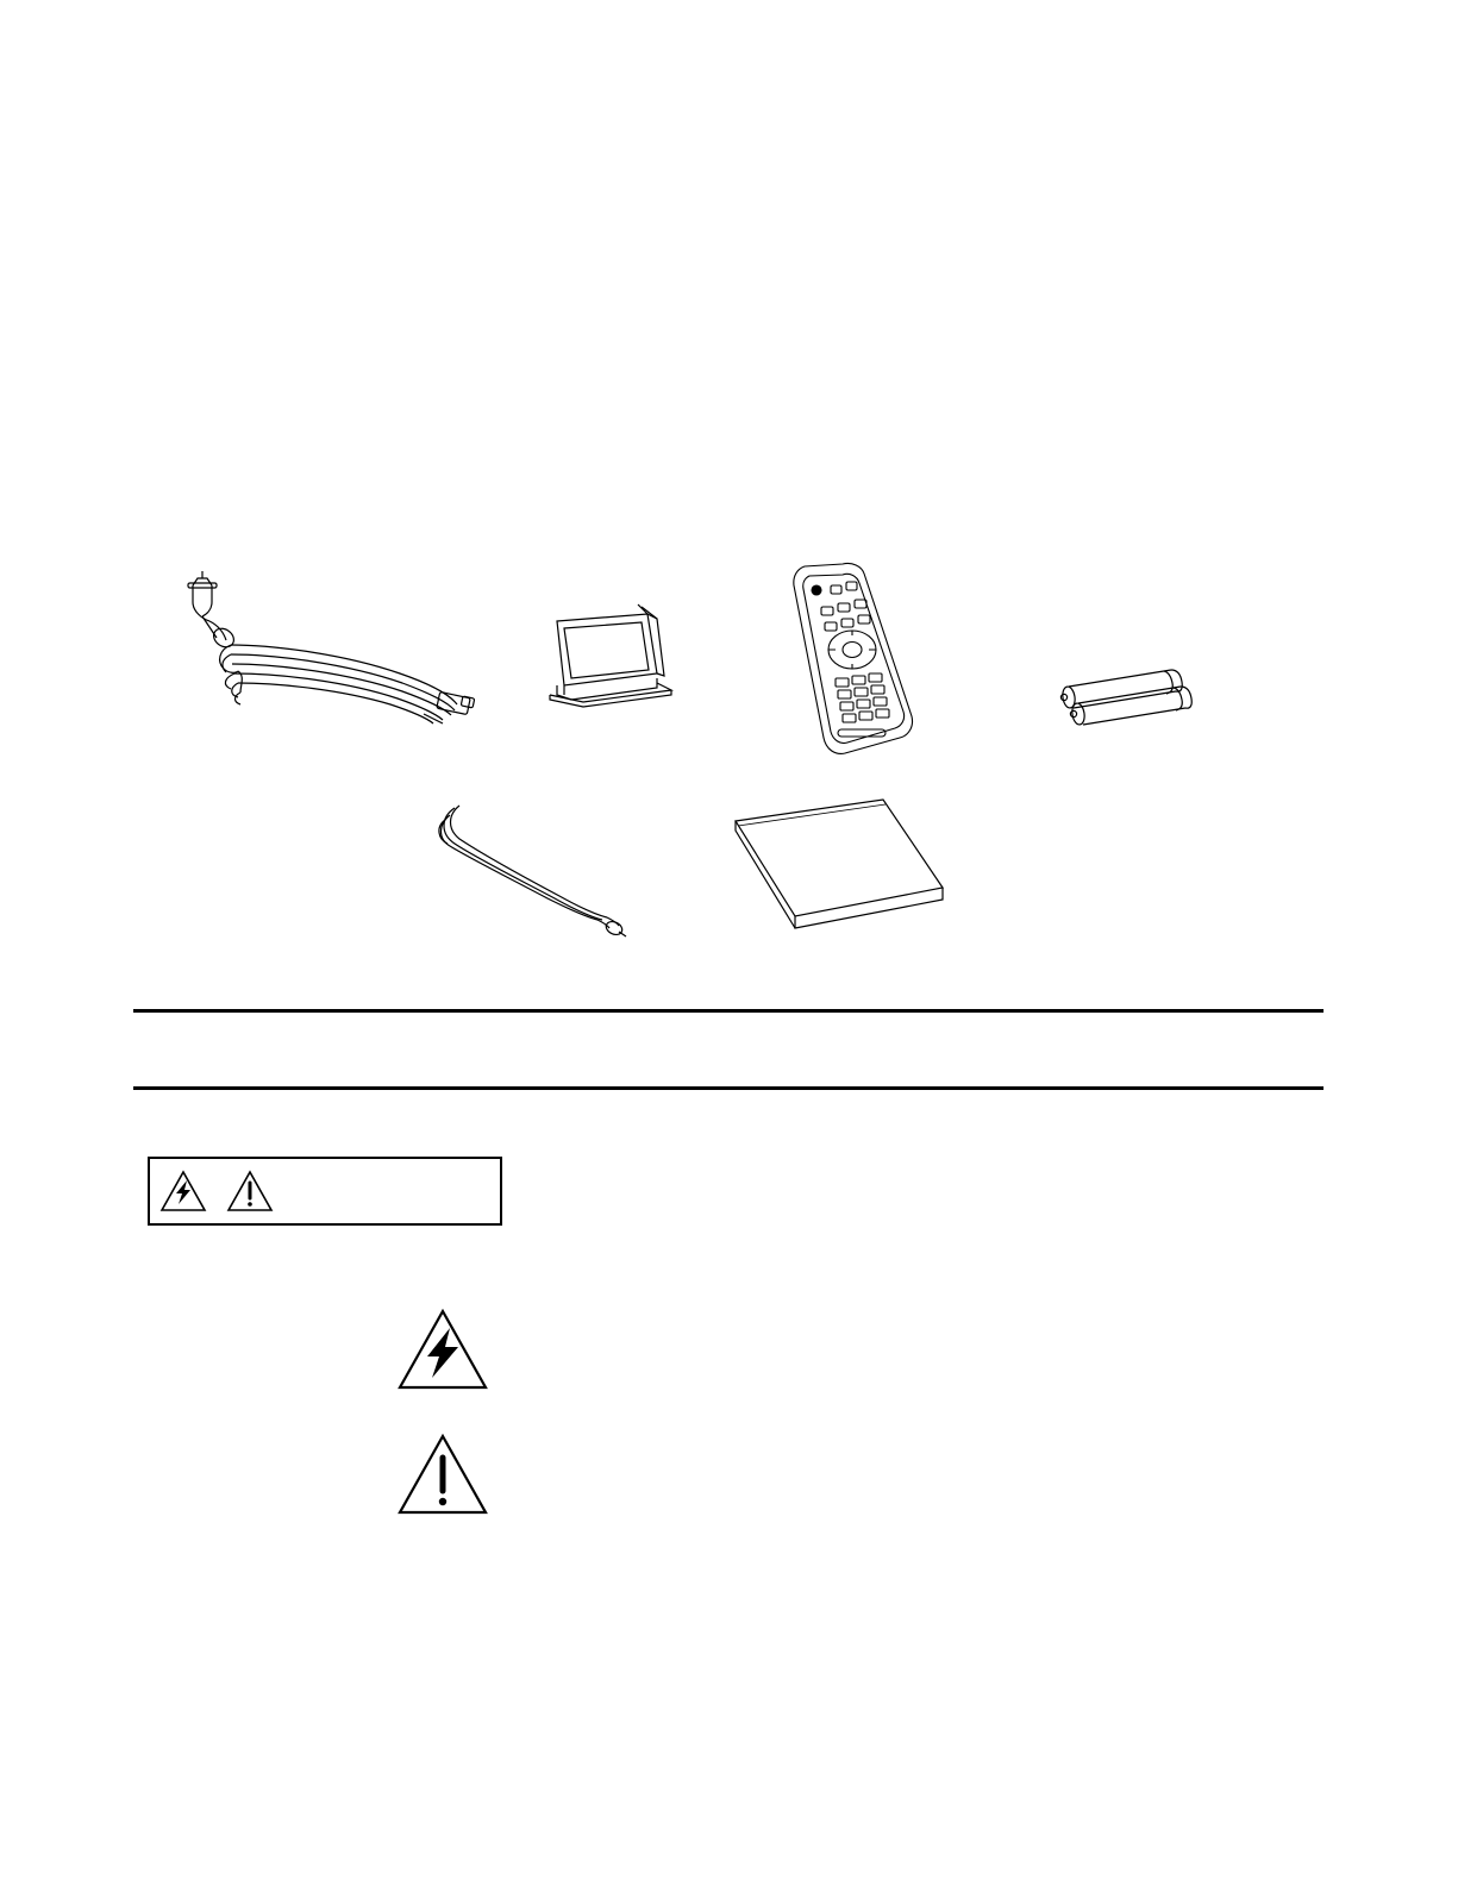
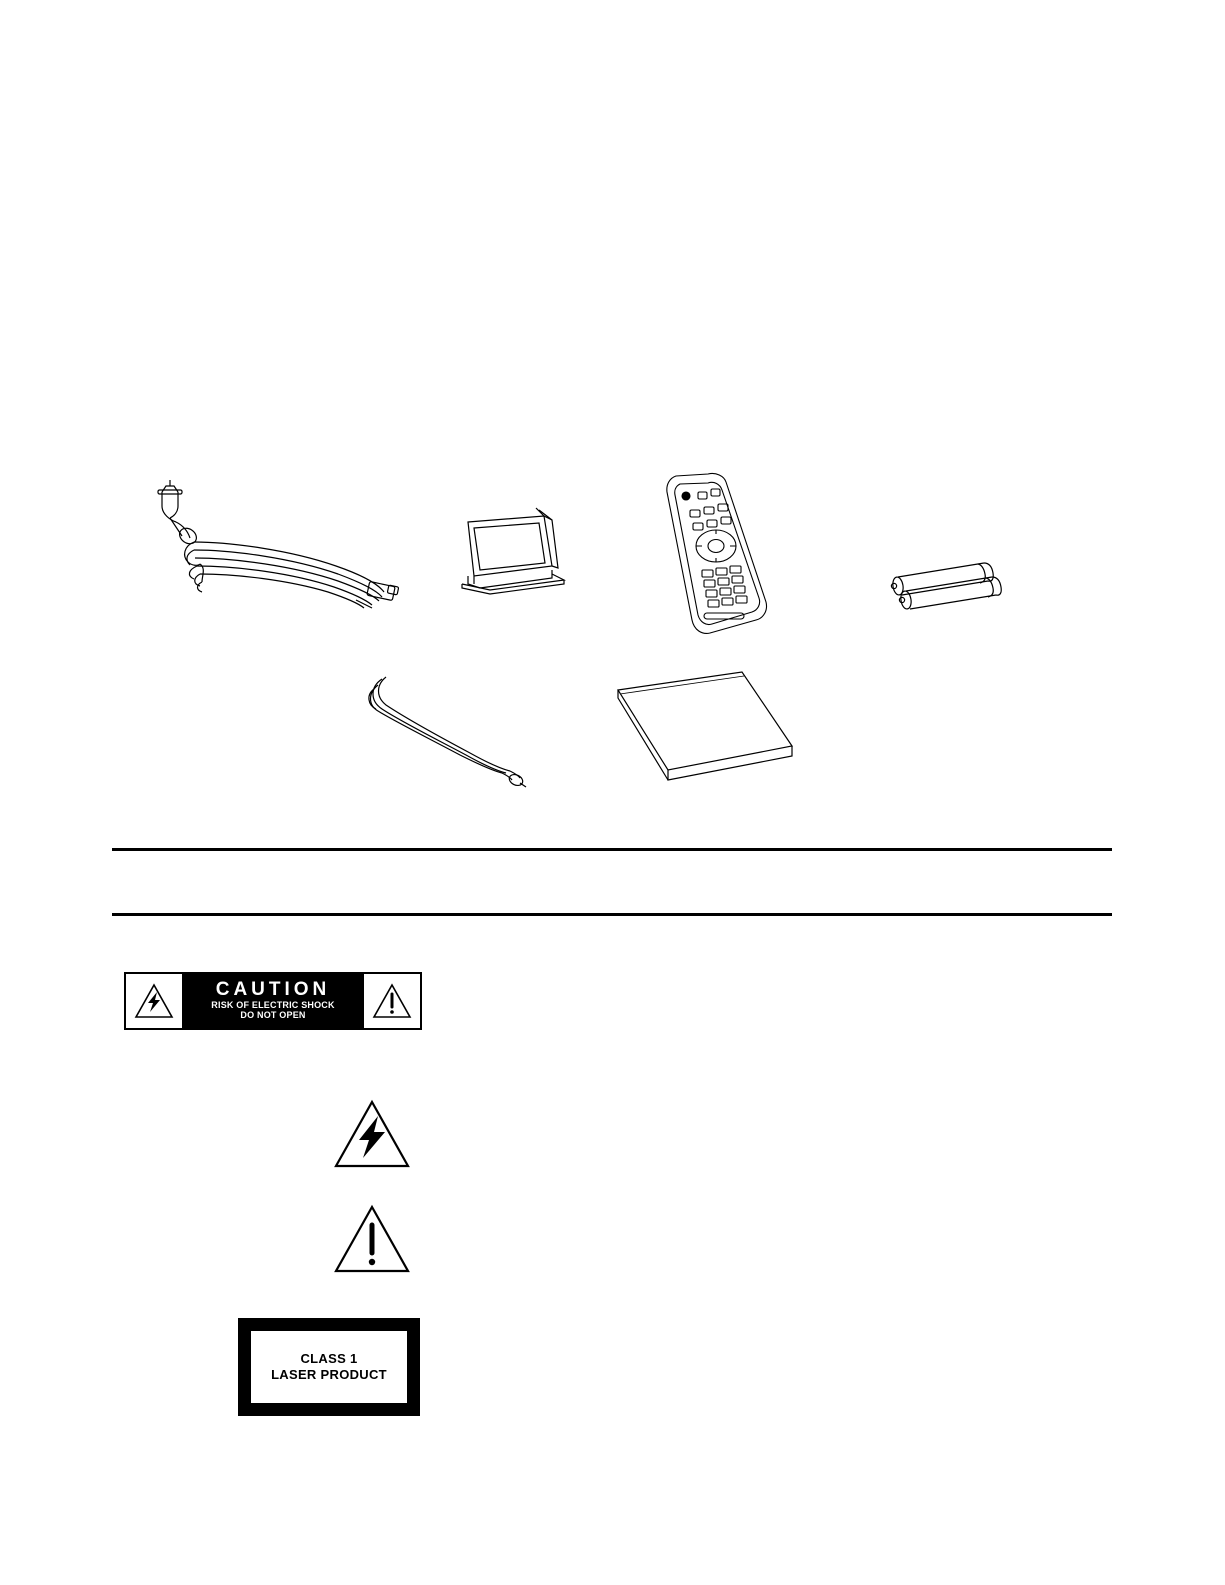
+ CAUTION
+ RISK OF ELECTRIC SHOCK
+ DO NOT OPEN
+ CLASS 1
+ LASER PRODUCT
